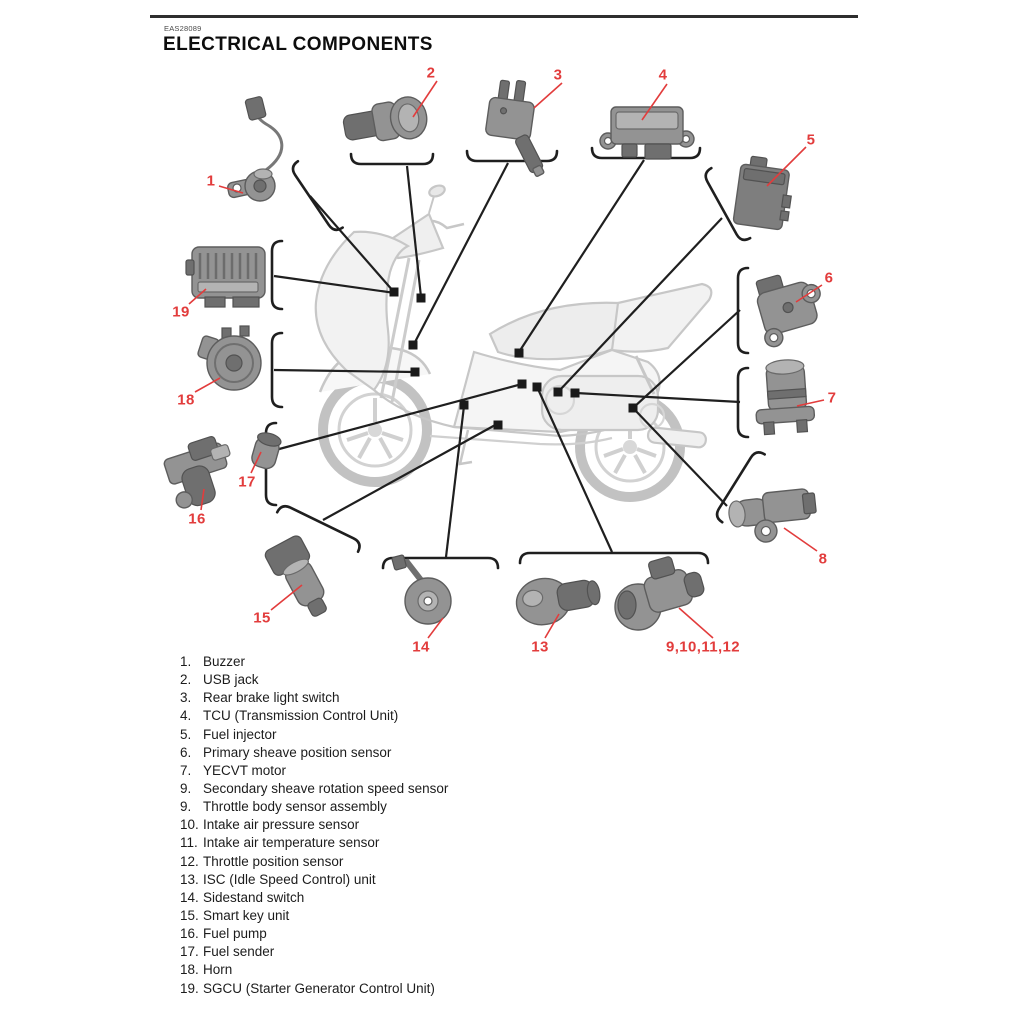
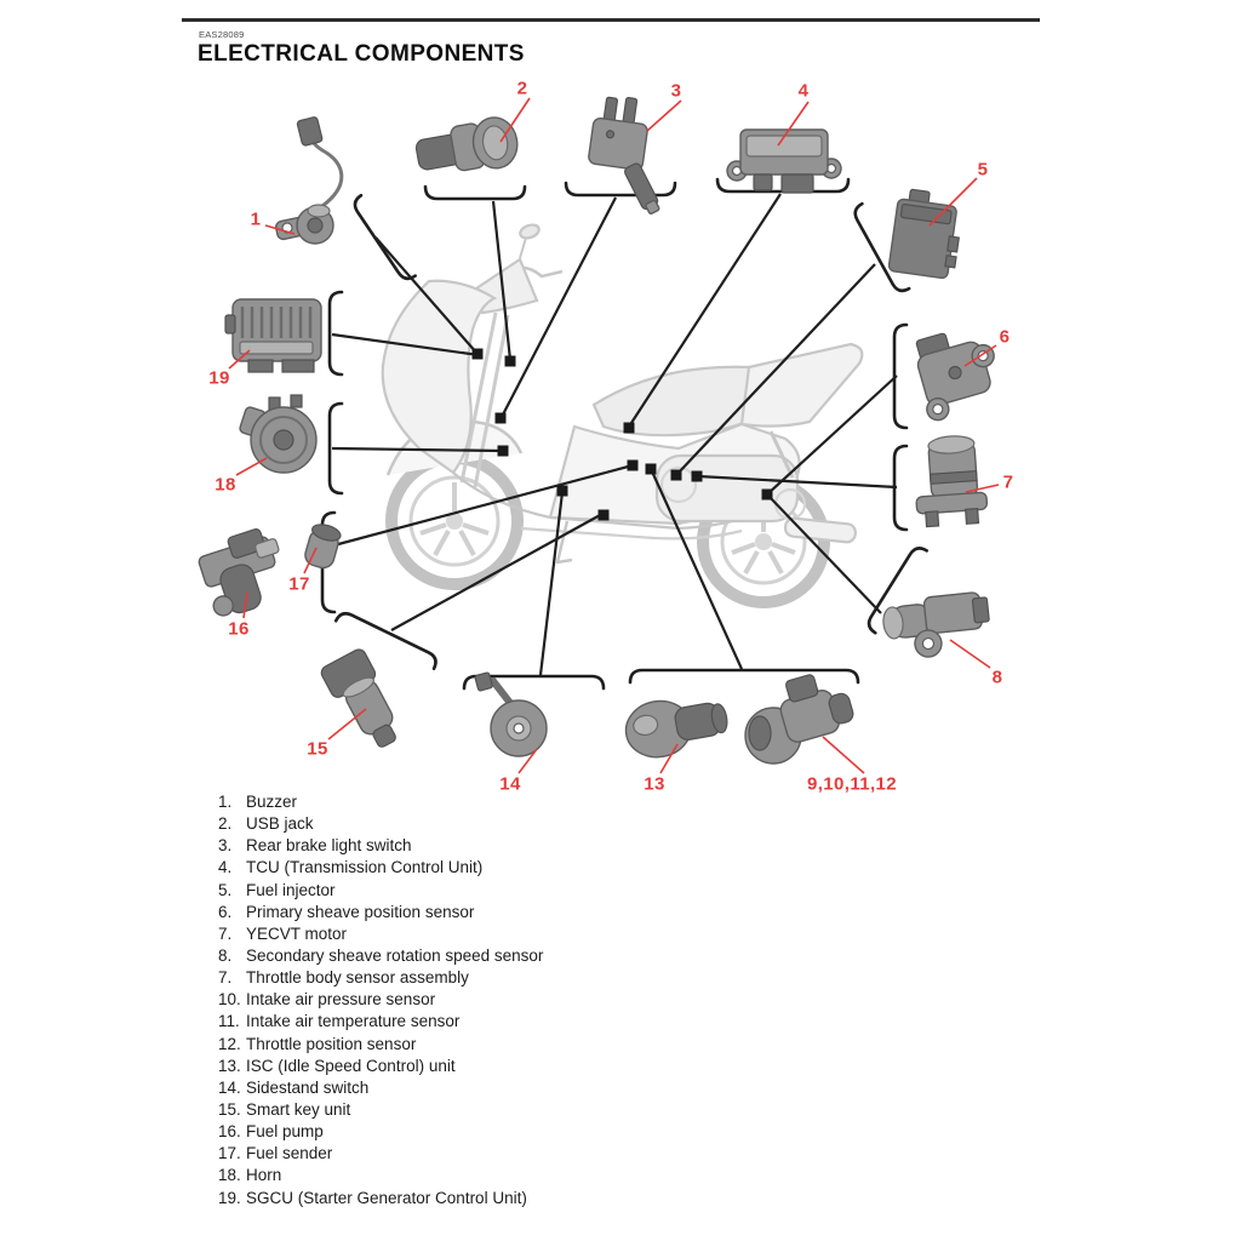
  EAS28089
  ELECTRICAL COMPONENTS
  1
  2
  3
  4
  5
  6
  7
  8
  9,10,11,12
  13
  14
  15
  16
  17
  18
  19
  1. Buzzer
  2. USB jack
  3. Rear brake light switch
  4. TCU (Transmission Control Unit)
  5. Fuel injector
  6. Primary sheave position sensor
  7. YECVT motor
- 9. Secondary sheave rotation speed sensor
+ 8. Secondary sheave rotation speed sensor
- 9. Throttle body sensor assembly
+ 7. Throttle body sensor assembly
  10. Intake air pressure sensor
  11. Intake air temperature sensor
  12. Throttle position sensor
  13. ISC (Idle Speed Control) unit
  14. Sidestand switch
  15. Smart key unit
  16. Fuel pump
  17. Fuel sender
  18. Horn
  19. SGCU (Starter Generator Control Unit)
